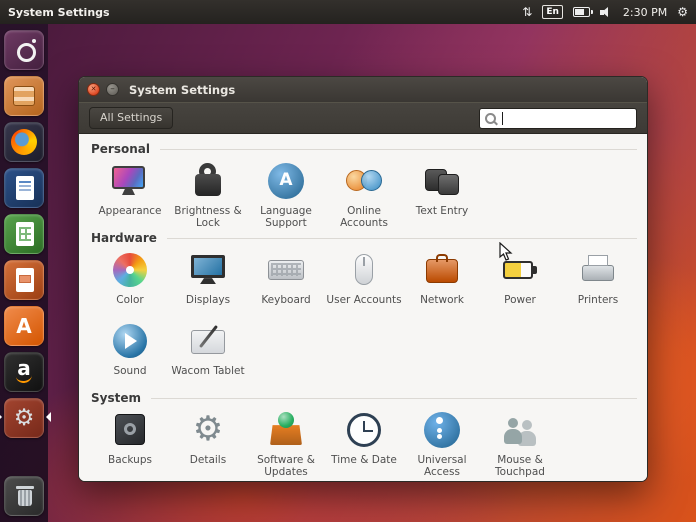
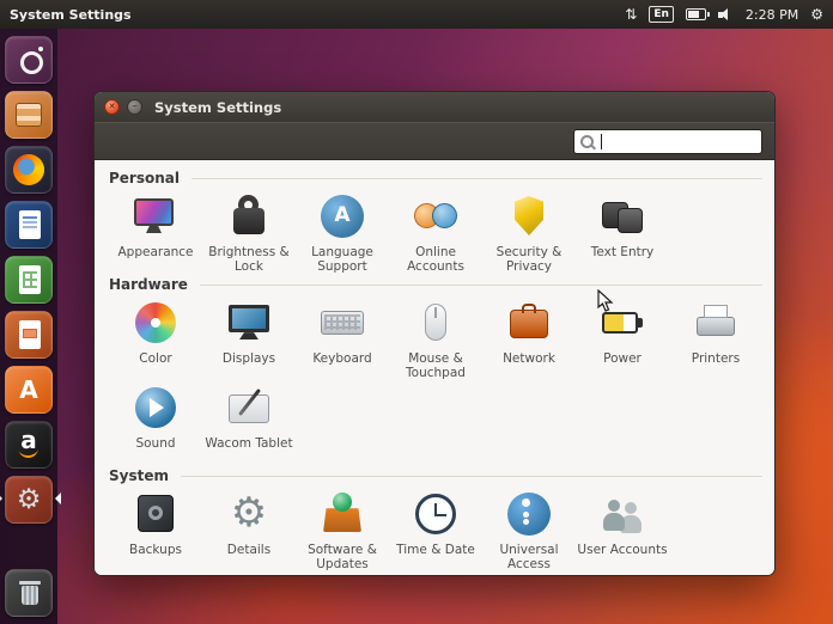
  System Settings
  En
- 2:30 PM
+ 2:28 PM
  System Settings
- All Settings
  Personal
  Appearance
  Brightness & Lock
  Language Support
  Online Accounts
+ Security & Privacy
  Text Entry
  Hardware
  Color
  Displays
  Keyboard
- User Accounts
+ Mouse & Touchpad
  Network
  Power
  Printers
  Sound
  Wacom Tablet
  System
  Backups
  Details
  Software & Updates
  Time & Date
  Universal Access
- Mouse & Touchpad
+ User Accounts
